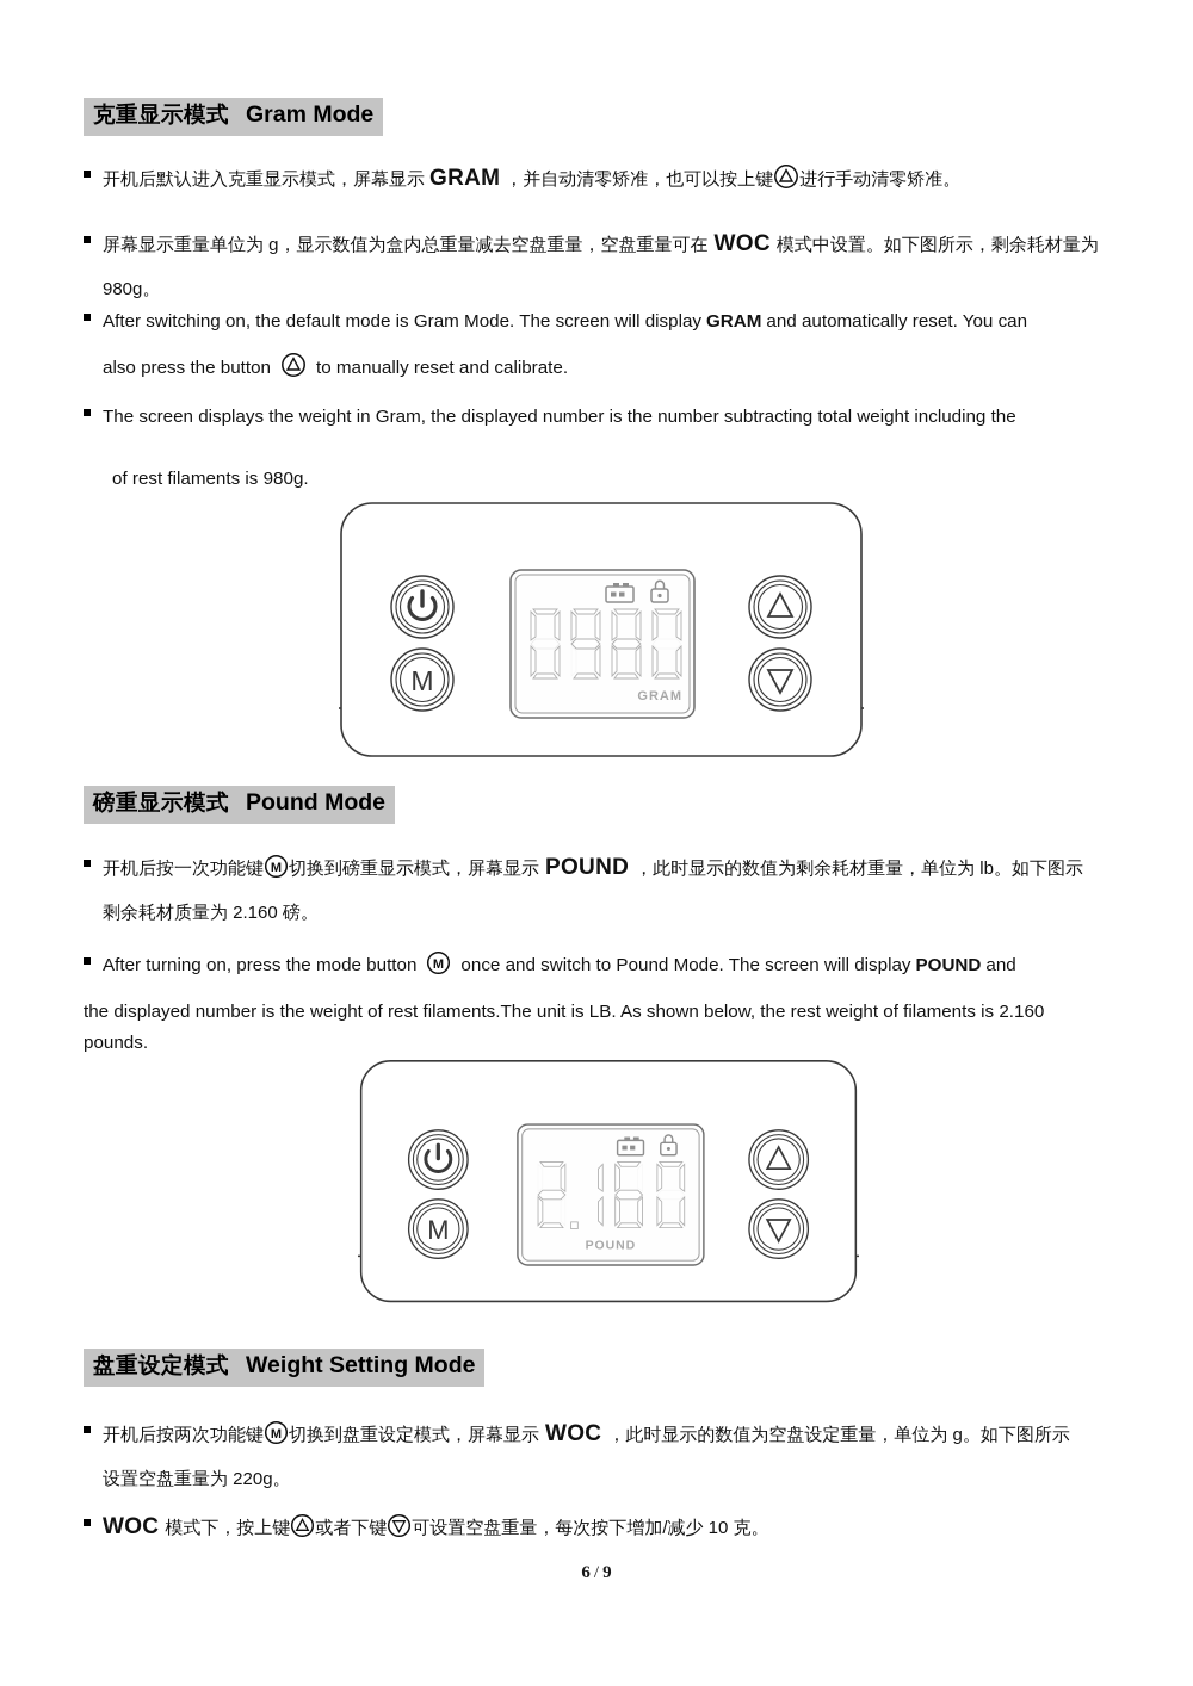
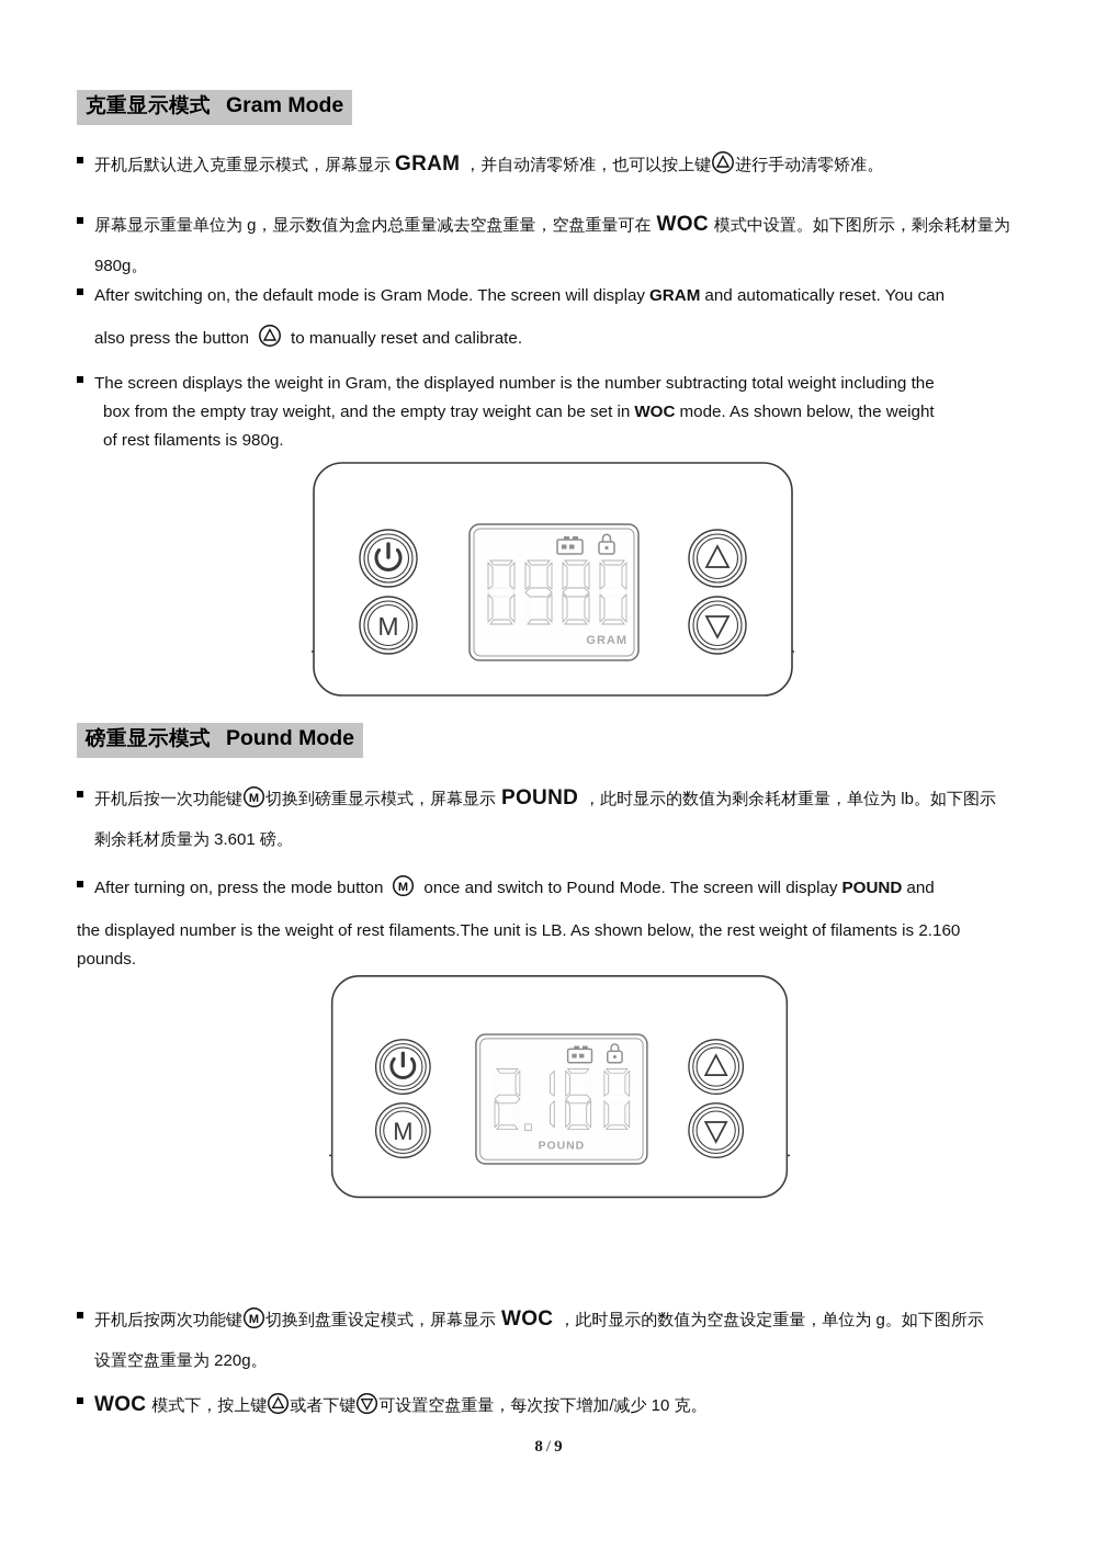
  克重显示模式 Gram Mode
  开机后默认进入克重显示模式，屏幕显示 GRAM ，并自动清零矫准，也可以按上键 进行手动清零矫准。
  屏幕显示重量单位为 g，显示数值为盒内总重量减去空盘重量，空盘重量可在 WOC 模式中设置。如下图所示，剩余耗材量为
  980g。
  After switching on, the default mode is Gram Mode. The screen will display GRAM and automatically reset. You can
  also press the button to manually reset and calibrate.
  The screen displays the weight in Gram, the displayed number is the number subtracting total weight including the
+ box from the empty tray weight, and the empty tray weight can be set in WOC mode. As shown below, the weight
  of rest filaments is 980g.
  M
  GRAM
  磅重显示模式 Pound Mode
  开机后按一次功能键
  M
  切换到磅重显示模式，屏幕显示 POUND ，此时显示的数值为剩余耗材重量，单位为 lb。如下图示
- 剩余耗材质量为 2.160 磅。
+ 剩余耗材质量为 3.601 磅。
  After turning on, press the mode button
  M
  once and switch to Pound Mode. The screen will display POUND and
  the displayed number is the weight of rest filaments.The unit is LB. As shown below, the rest weight of filaments is 2.160
  pounds.
  M
  POUND
- 盘重设定模式 Weight Setting Mode
  开机后按两次功能键
  M
  切换到盘重设定模式，屏幕显示 WOC ，此时显示的数值为空盘设定重量，单位为 g。如下图所示
  设置空盘重量为 220g。
  WOC 模式下，按上键 或者下键 可设置空盘重量，每次按下增加/减少 10 克。
- 6 / 9
+ 8 / 9
